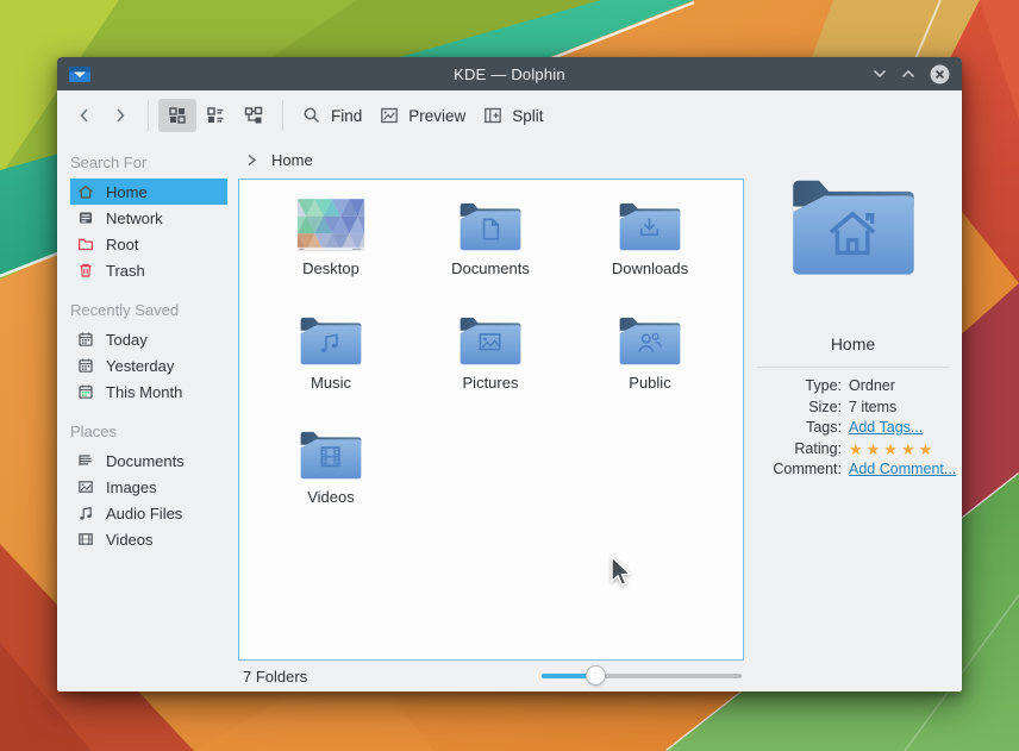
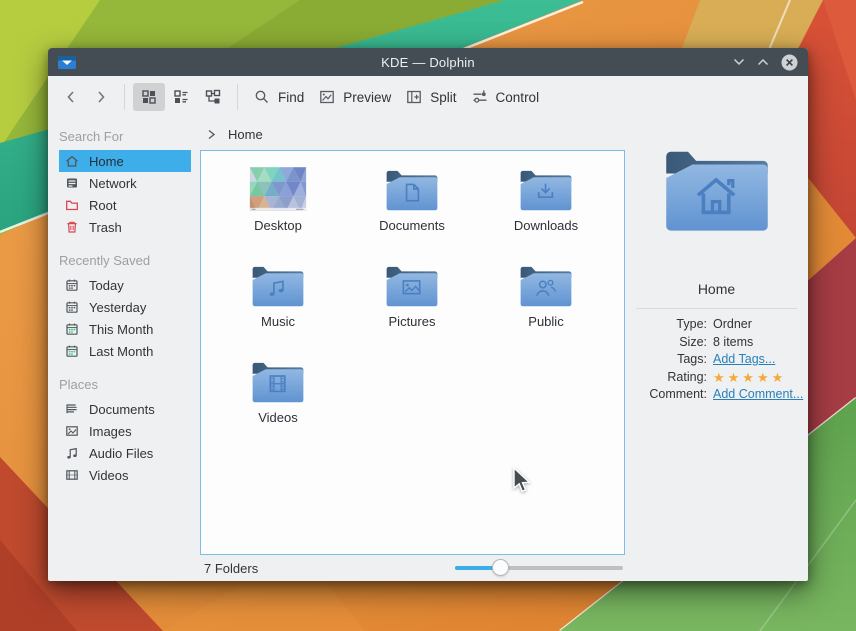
  KDE — Dolphin
  Find
  Preview
  Split
+ Control
  Search For
  Home
  Network
  Root
  Trash
  Recently Saved
  Today
  Yesterday
  This Month
+ Last Month
  Places
  Documents
  Images
  Audio Files
  Videos
  Home
  Desktop
  Documents
  Downloads
  Music
  Pictures
  Public
  Videos
  7 Folders
  Home
  Type:
  Ordner
  Size:
- 7 items
+ 8 items
  Tags:
  Add Tags...
  Rating:
  ★★★★★
  Comment:
  Add Comment...
